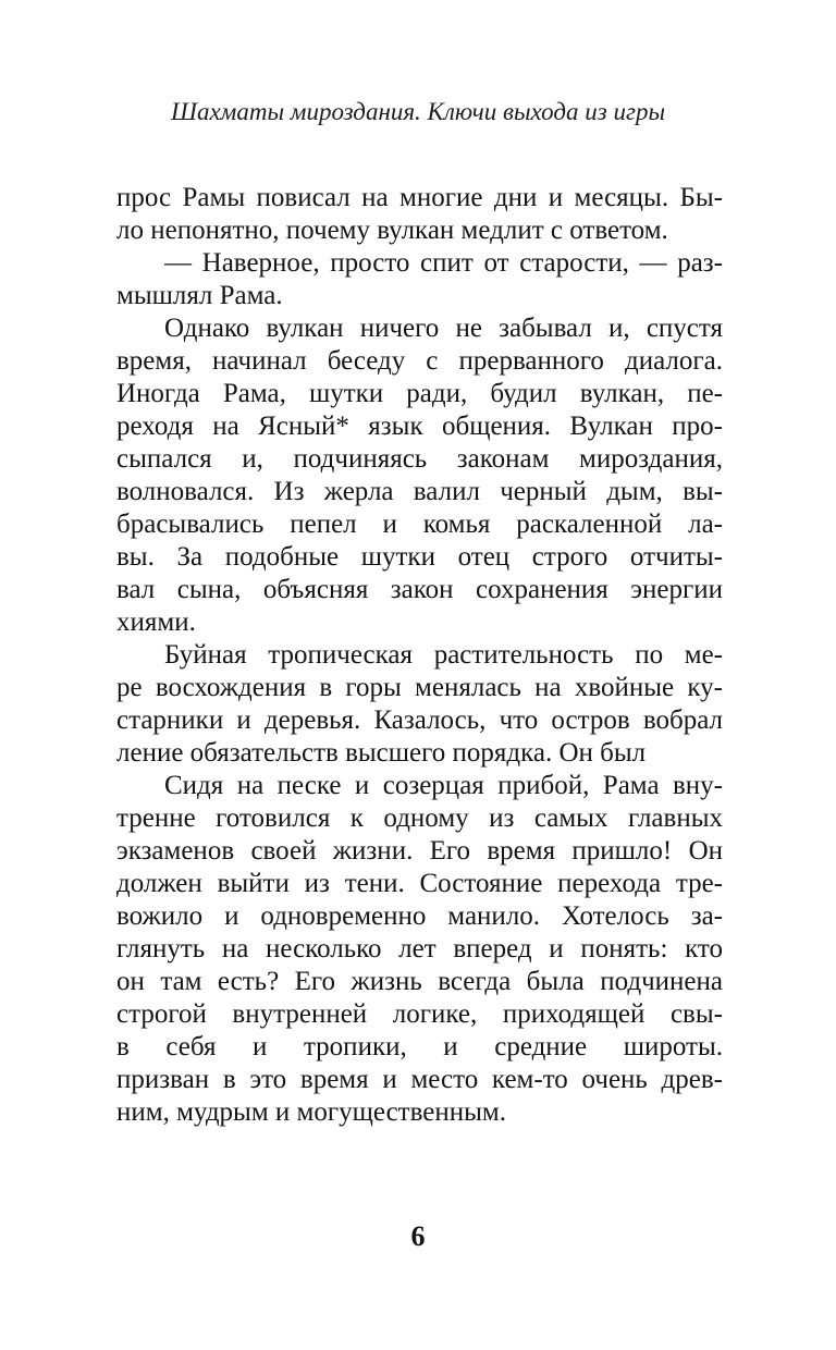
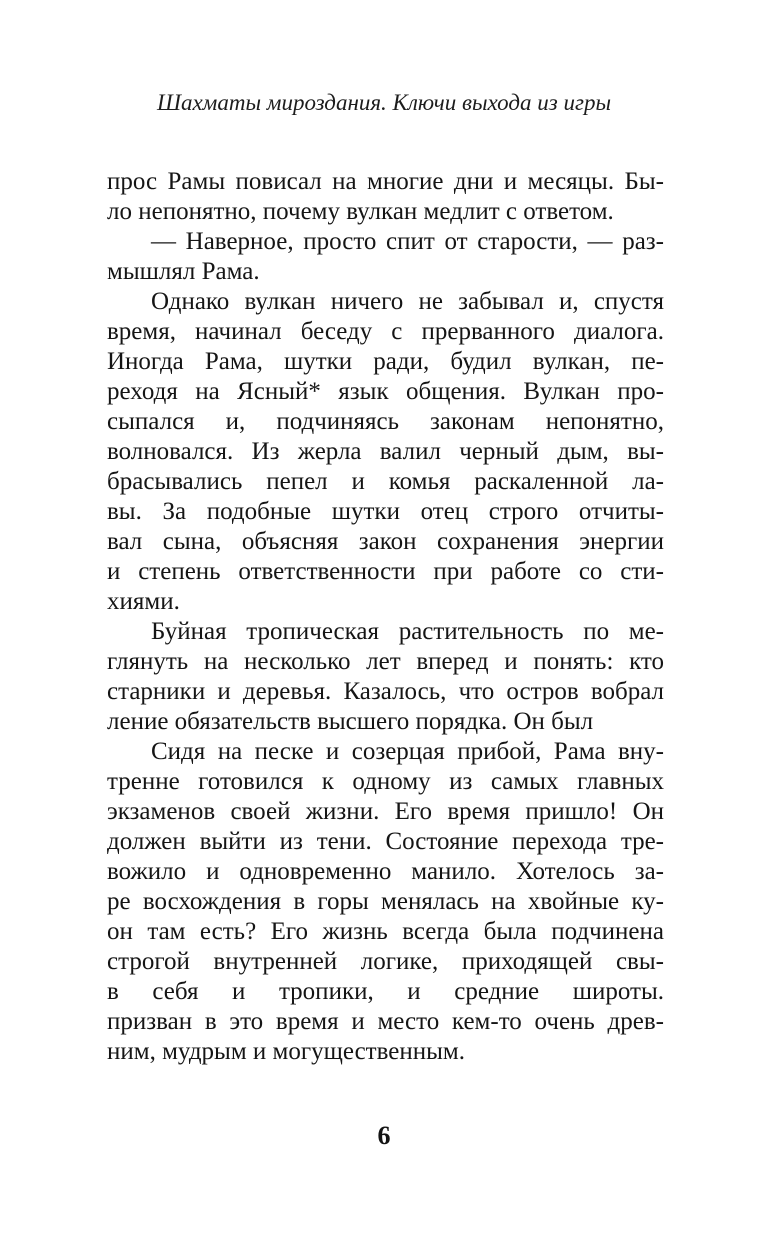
  Шахматы мироздания. Ключи выхода из игры
  прос Рамы повисал на многие дни и месяцы. Бы-
  ло непонятно, почему вулкан медлит с ответом.
  — Наверное, просто спит от старости, — раз-
  мышлял Рама.
  Однако вулкан ничего не забывал и, спустя
  время, начинал беседу с прерванного диалога.
  Иногда Рама, шутки ради, будил вулкан, пе-
  реходя на Ясный* язык общения. Вулкан про-
- сыпался и, подчиняясь законам мироздания,
+ сыпался и, подчиняясь законам непонятно,
  волновался. Из жерла валил черный дым, вы-
  брасывались пепел и комья раскаленной ла-
  вы. За подобные шутки отец строго отчиты-
  вал сына, объясняя закон сохранения энергии
+ и степень ответственности при работе со сти-
  хиями.
  Буйная тропическая растительность по ме-
- ре восхождения в горы менялась на хвойные ку-
+ глянуть на несколько лет вперед и понять: кто
  старники и деревья. Казалось, что остров вобрал
  ление обязательств высшего порядка. Он был
  Сидя на песке и созерцая прибой, Рама вну-
  тренне готовился к одному из самых главных
  экзаменов своей жизни. Его время пришло! Он
  должен выйти из тени. Состояние перехода тре-
  вожило и одновременно манило. Хотелось за-
- глянуть на несколько лет вперед и понять: кто
+ ре восхождения в горы менялась на хвойные ку-
  он там есть? Его жизнь всегда была подчинена
  строгой внутренней логике, приходящей свы-
  в себя и тропики, и средние широты.
  призван в это время и место кем-то очень древ-
  ним, мудрым и могущественным.
  6
